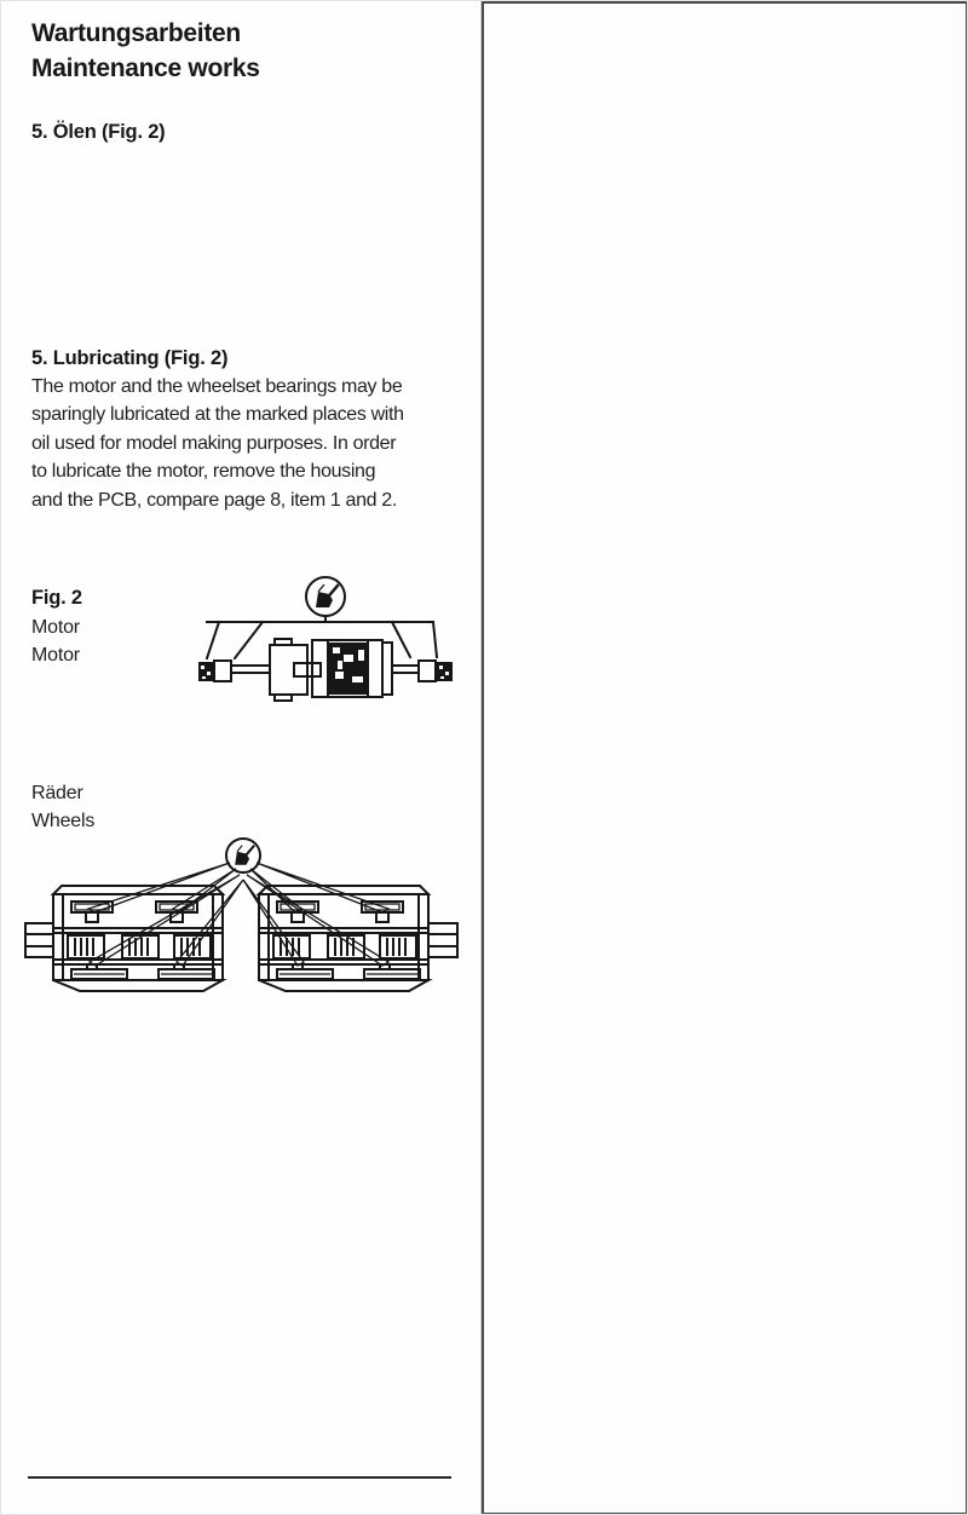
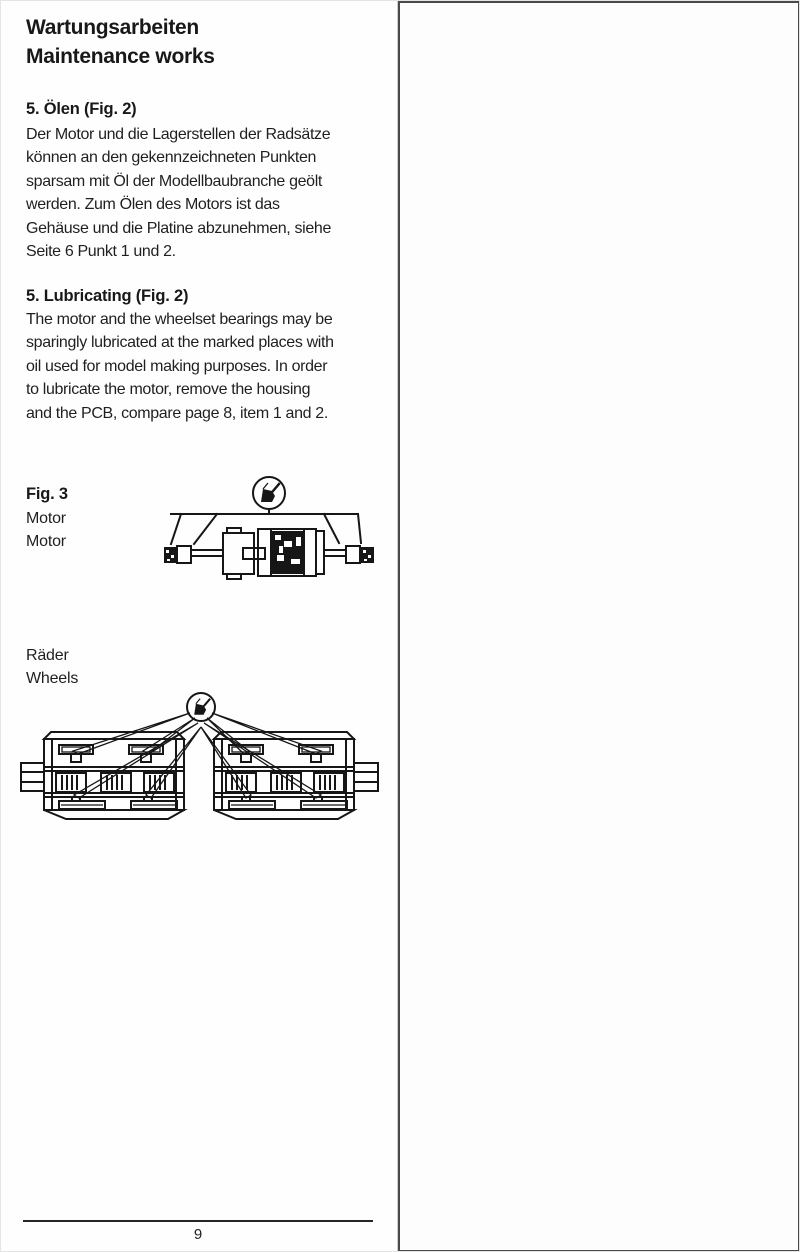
  Wartungsarbeiten
  Maintenance works
  5. Ölen (Fig. 2)
+ Der Motor und die Lagerstellen der Radsätze
+ können an den gekennzeichneten Punkten
+ sparsam mit Öl der Modellbaubranche geölt
+ werden. Zum Ölen des Motors ist das
+ Gehäuse und die Platine abzunehmen, siehe
+ Seite 6 Punkt 1 und 2.
  5. Lubricating (Fig. 2)
  The motor and the wheelset bearings may be
  sparingly lubricated at the marked places with
  oil used for model making purposes. In order
  to lubricate the motor, remove the housing
  and the PCB, compare page 8, item 1 and 2.
- Fig. 2
+ Fig. 3
  Motor
  Motor
  Räder
  Wheels
+ 9
